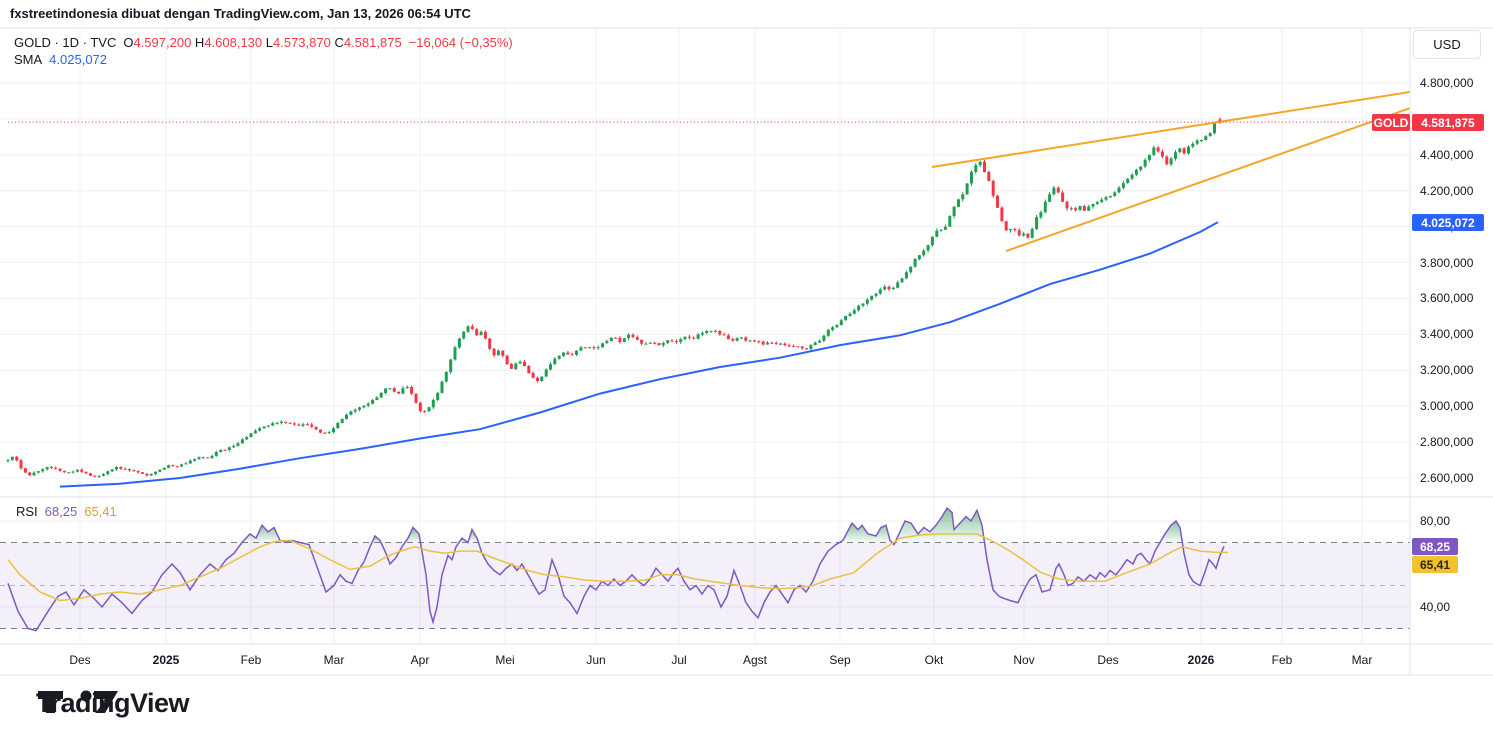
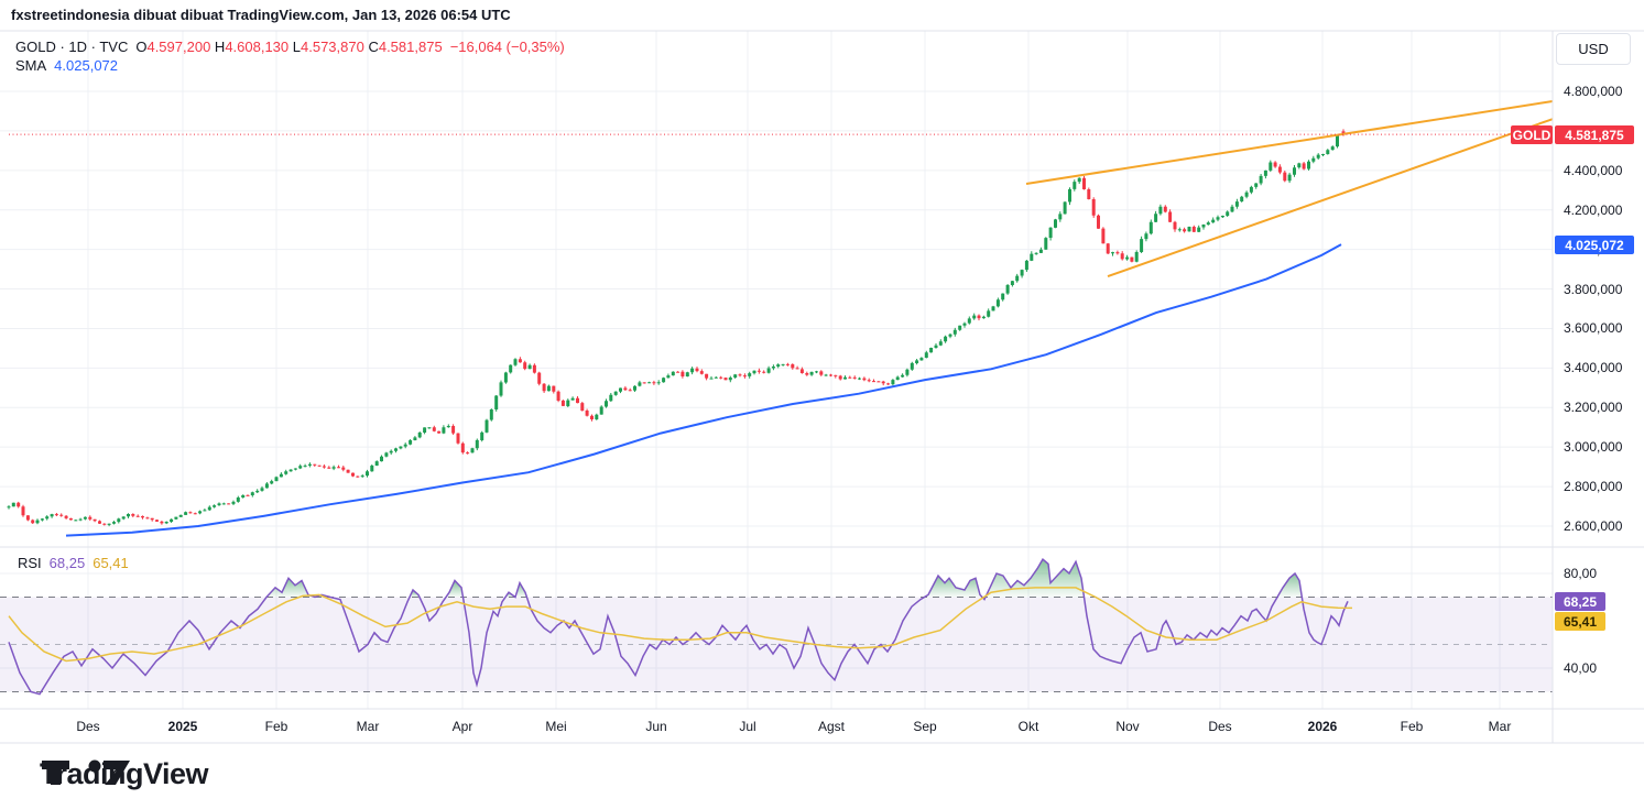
- fxstreetindonesia dibuat dengan TradingView.com, Jan 13, 2026 06:54 UTC
+ fxstreetindonesia dibuat dibuat TradingView.com, Jan 13, 2026 06:54 UTC
  GOLD · 1D · TVC
  O4.597,200 H4.608,130 L4.573,870 C4.581,875
  −16,064 (−0,35%)
  SMA
  4.025,072
  RSI
  68,25
  65,41
  USD
  4.800,000
  4.400,000
  4.200,000
  3.800,000
  3.600,000
  3.400,000
  3.200,000
  3.000,000
  2.800,000
  2.600,000
  80,00
  40,00
  Des
  2025
  Feb
  Mar
  Apr
  Mei
  Jun
  Jul
  Agst
  Sep
  Okt
  Nov
  Des
  2026
  Feb
  Mar
  GOLD
  4.581,875
  4.025,072
  68,25
  65,41
  TradigView
